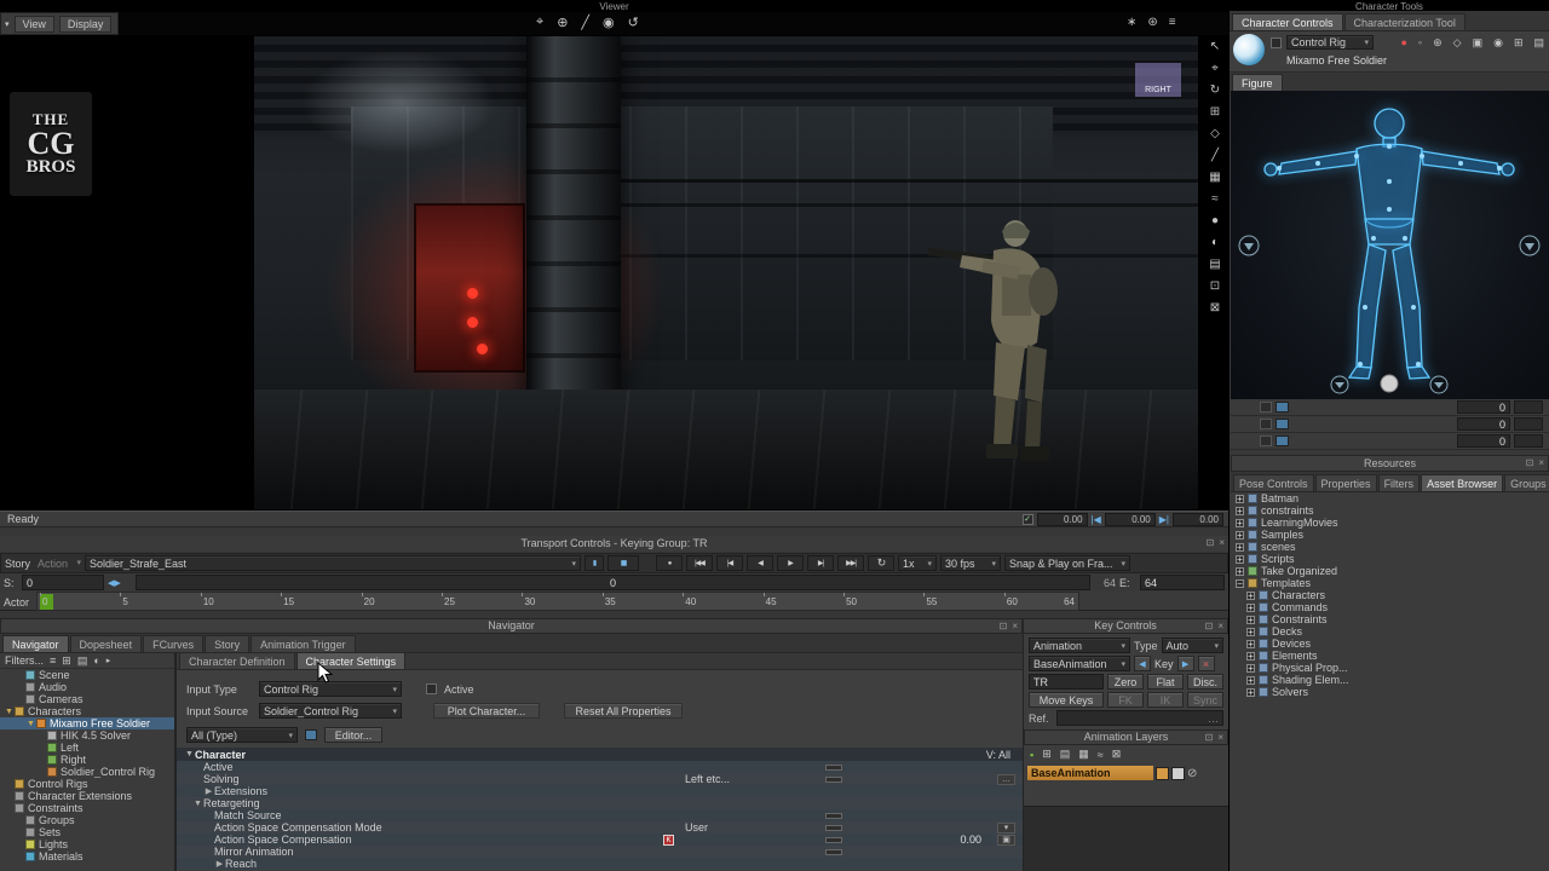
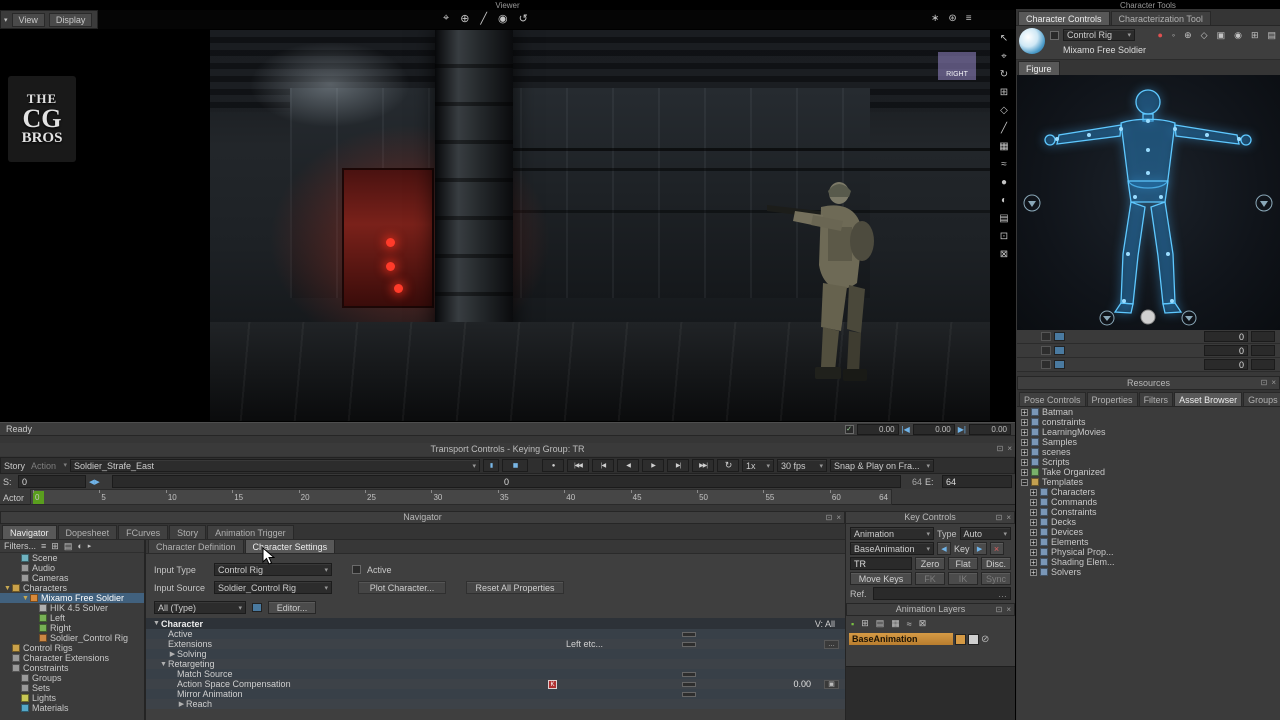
  Viewer
  View
  Display
  ⌖
  ⊕
  ╱
  ◉
  ↺
  ∗
  ⊛
  ≡
  THE
  CG
  BROS
  ↖
  ⌖
  ↻
  ⊞
  ◇
  ╱
  ▦
  ≈
  ●
  ◐
  ▤
  ⊡
  ⊠
  Ready
  0.00
  |◀
  0.00
  ▶|
  0.00
  Transport Controls - Keying Group: TR
  ⊡
  ×
  Story
  Action
  Soldier_Strafe_East
  ↻
  1x
  30 fps
  Snap & Play on Fra...
  S:
  0
  0
  64
  E:
  64
  Actor
  0
  5
  10
  15
  20
  25
  30
  35
  40
  45
  50
  55
  60
  64
  Navigator
  ⊡
  ×
  Key Controls
  ⊡
  ×
  Navigator
  Dopesheet
  FCurves
  Story
  Animation Trigger
  Filters...
  ≡
  ⊞
  ▤
  ◐
  Scene
  Audio
  Cameras
  Characters
  Mixamo Free Soldier
  HIK 4.5 Solver
  Left
  Right
  Soldier_Control Rig
  Control Rigs
  Character Extensions
  Constraints
  Groups
  Sets
  Lights
  Materials
  Character Definition
  Character Settings
  Input Type
  Control Rig
  Active
  Input Source
  Soldier_Control Rig
  Plot Character...
  Reset All Properties
  All (Type)
  Editor...
  Character
  V: All
  Active
- Solving
+ Extensions
  Left etc...
- Extensions
+ Solving
  Retargeting
  Match Source
- Action Space Compensation Mode
- User
  Action Space Compensation
  0.00
  Mirror Animation
  Reach
  Animation
  Type
  Auto
  BaseAnimation
  Key
  ×
  TR
  Zero
  Flat
  Disc.
  Move Keys
  FK
  IK
  Sync
  Ref.
  …
  Animation Layers
  ⊡
  ×
  ▪
  ⊞
  ▤
  ▦
  ≈
  ⊠
  BaseAnimation
  ⊘
  Character Tools
  Character Controls
  Characterization Tool
  Control Rig
  ●
  ◦
  ⊕
  ◇
  ▣
  ◉
  ⊞
  ▤
  Mixamo Free Soldier
  Figure
  0
  0
  0
  Resources
  ⊡
  ×
  Pose Controls
  Properties
  Filters
  Asset Browser
  Groups
  +
  Batman
  +
  constraints
  +
  LearningMovies
  +
  Samples
  +
  scenes
  +
  Scripts
  +
  Take Organized
  −
  Templates
  +
  Characters
  +
  Commands
  +
  Constraints
  +
  Decks
  +
  Devices
  +
  Elements
  +
  Physical Prop...
  +
  Shading Elem...
  +
  Solvers
